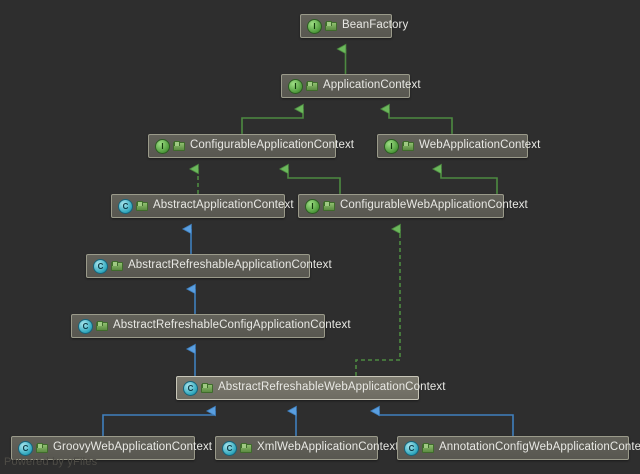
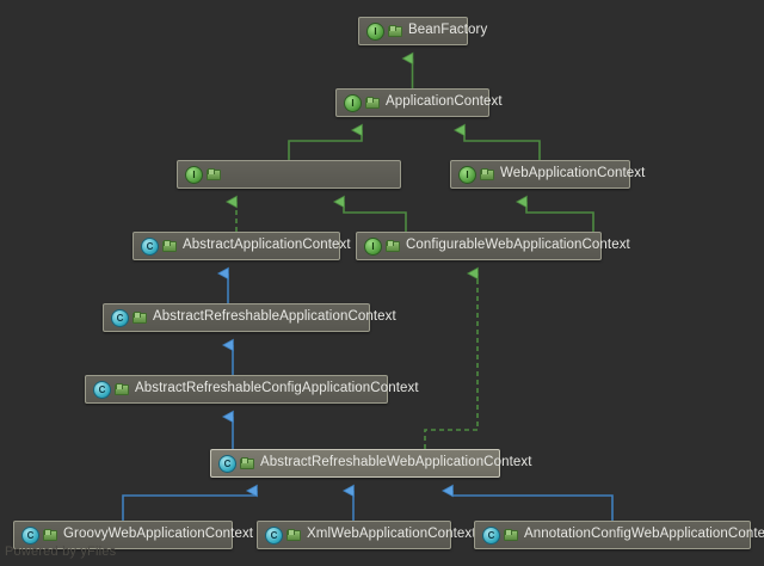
  I
  BeanFactory
  I
  ApplicationContext
  I
- ConfigurableApplicationContext
  I
  WebApplicationContext
  C
  AbstractApplicationContext
  I
  ConfigurableWebApplicationContext
  C
  AbstractRefreshableApplicationContext
  C
  AbstractRefreshableConfigApplicationContext
  C
  AbstractRefreshableWebApplicationContext
  C
  GroovyWebApplicationContext
  C
  XmlWebApplicationContex
  C
  AnnotationConfigWebApplicationConte
  Powered by yFiles
